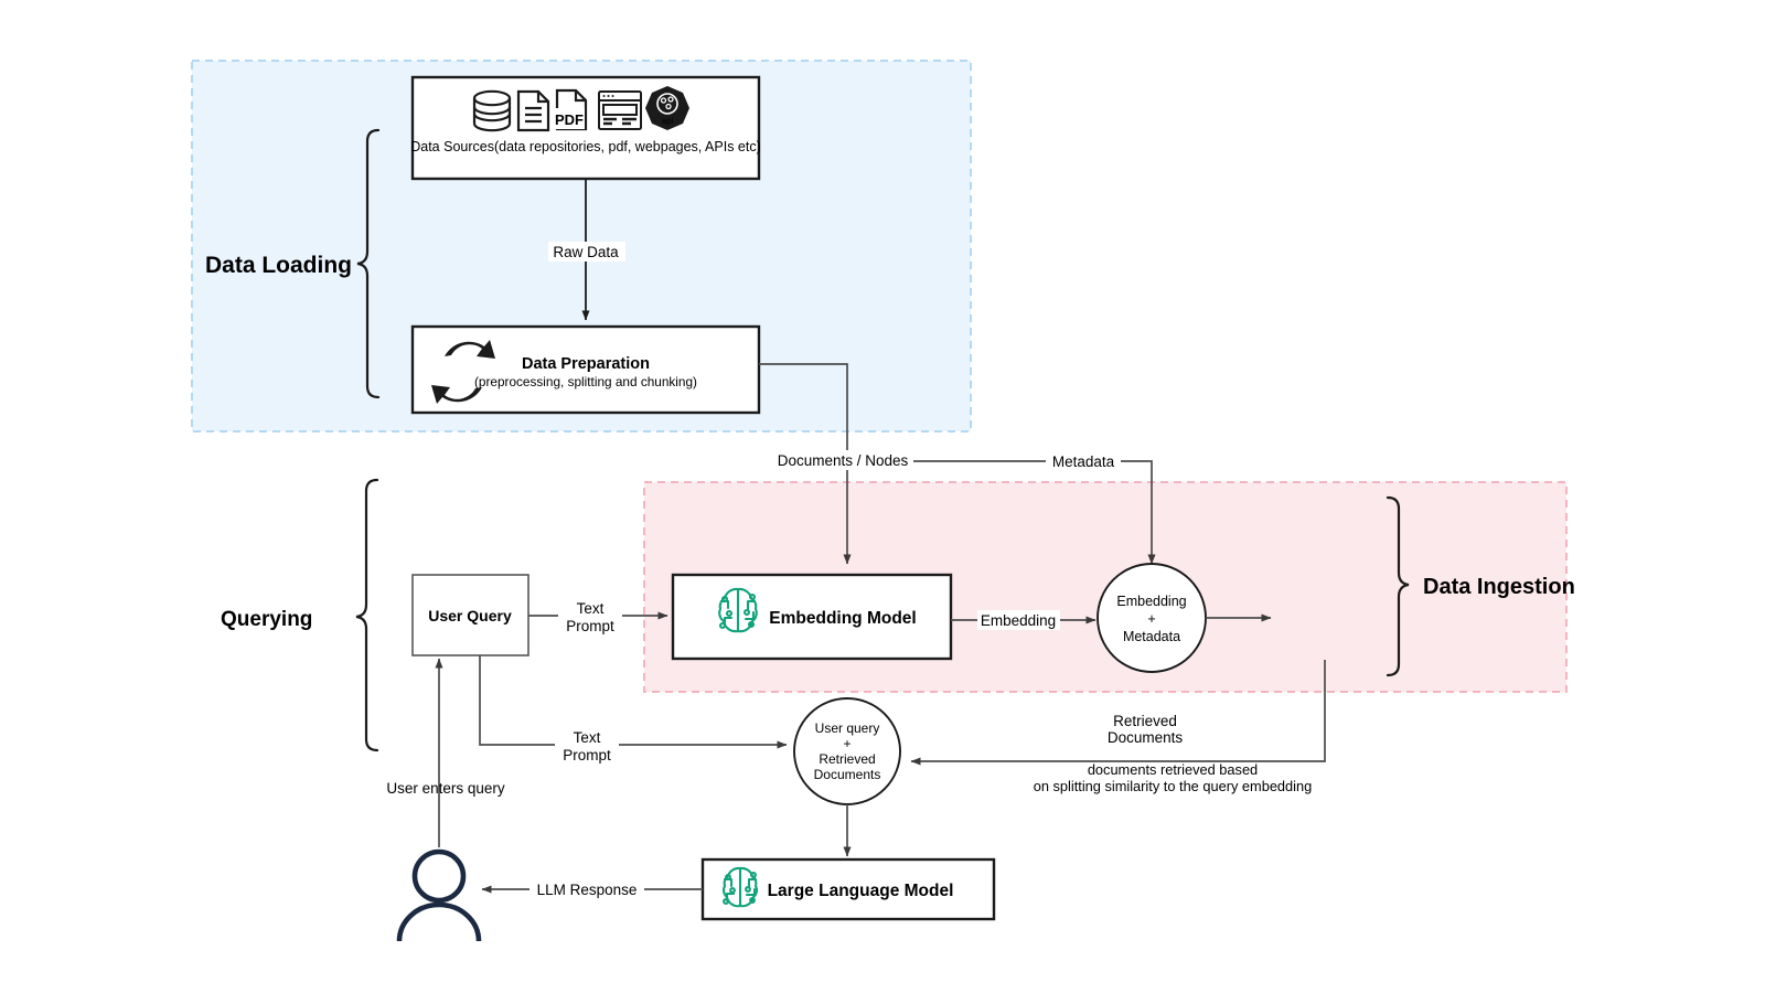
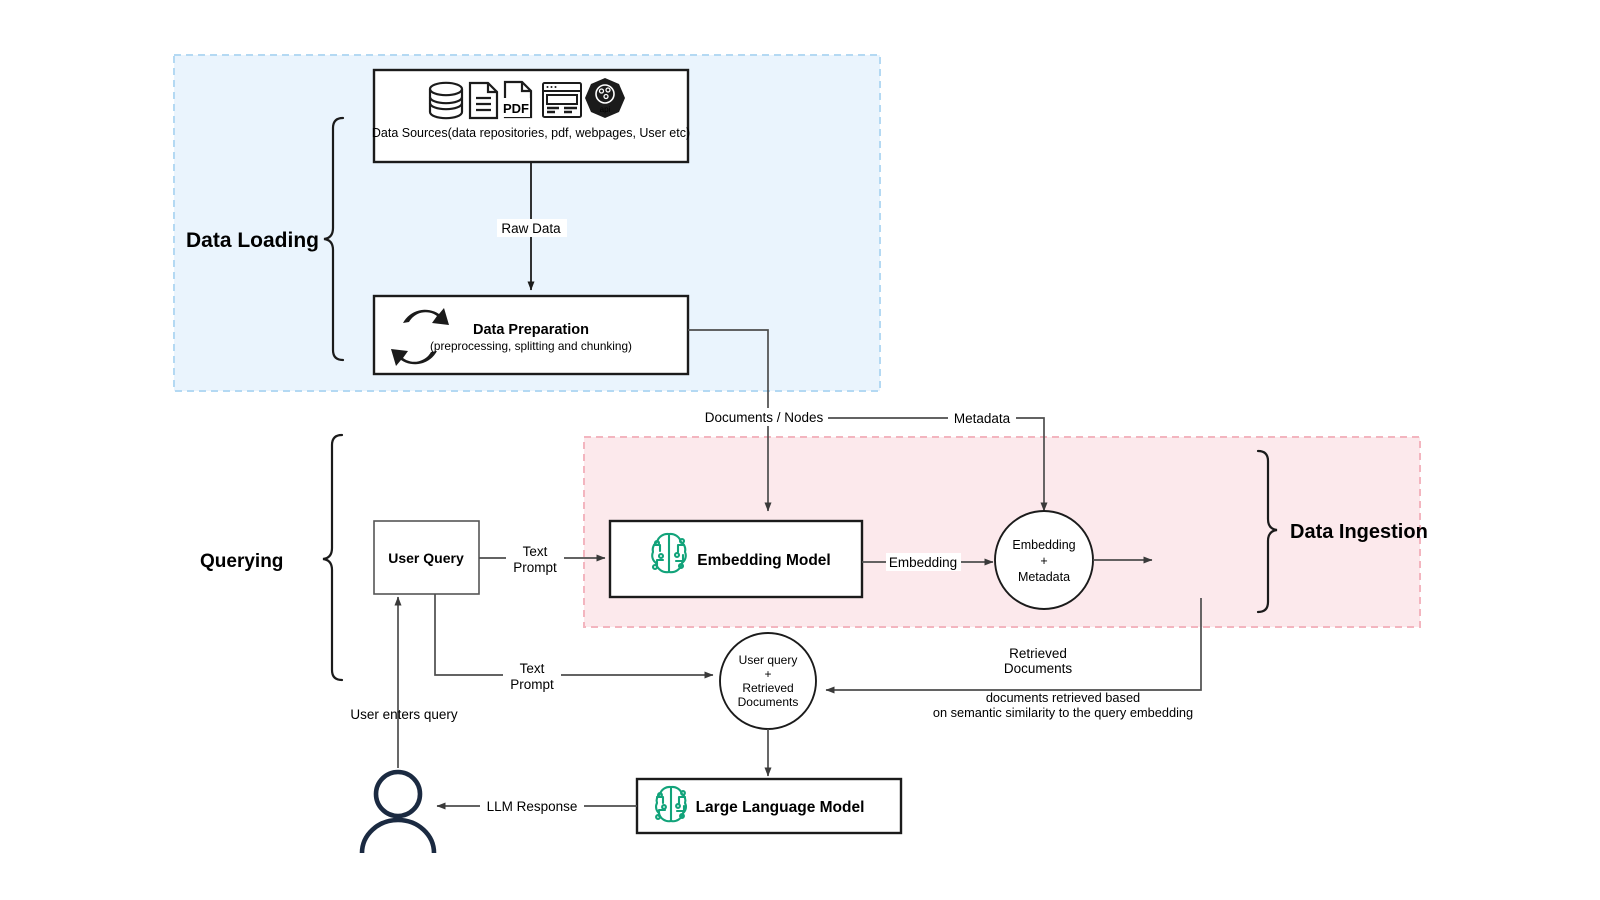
  Data Loading
  Data Ingestion
  Querying
  PDF
- Data Sources(data repositories, pdf, webpages, APIs etc)
+ Data Sources(data repositories, pdf, webpages, User etc)
  Raw Data
  Data Preparation
  (preprocessing, splitting and chunking)
  Documents / Nodes
  Metadata
  User Query
  Text
  Prompt
  Embedding Model
  Embedding
  Embedding
  +
  Metadata
  Retrieved
  Documents
  documents retrieved based
- on splitting similarity to the query embedding
+ on semantic similarity to the query embedding
  Text
  Prompt
  User query
  +
  Retrieved
  Documents
  Large Language Model
  LLM Response
  User enters query
